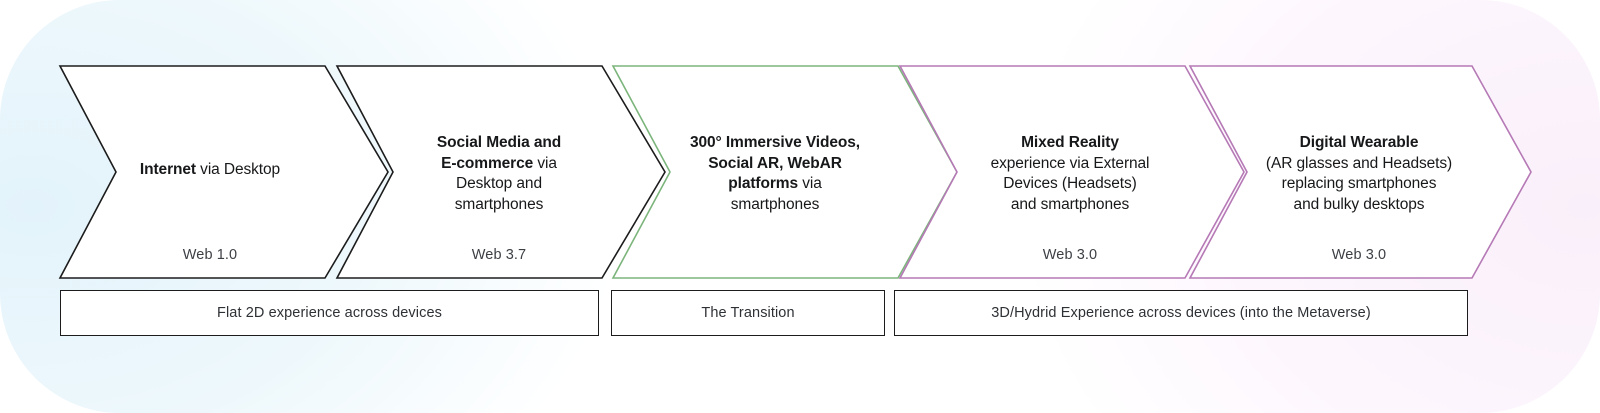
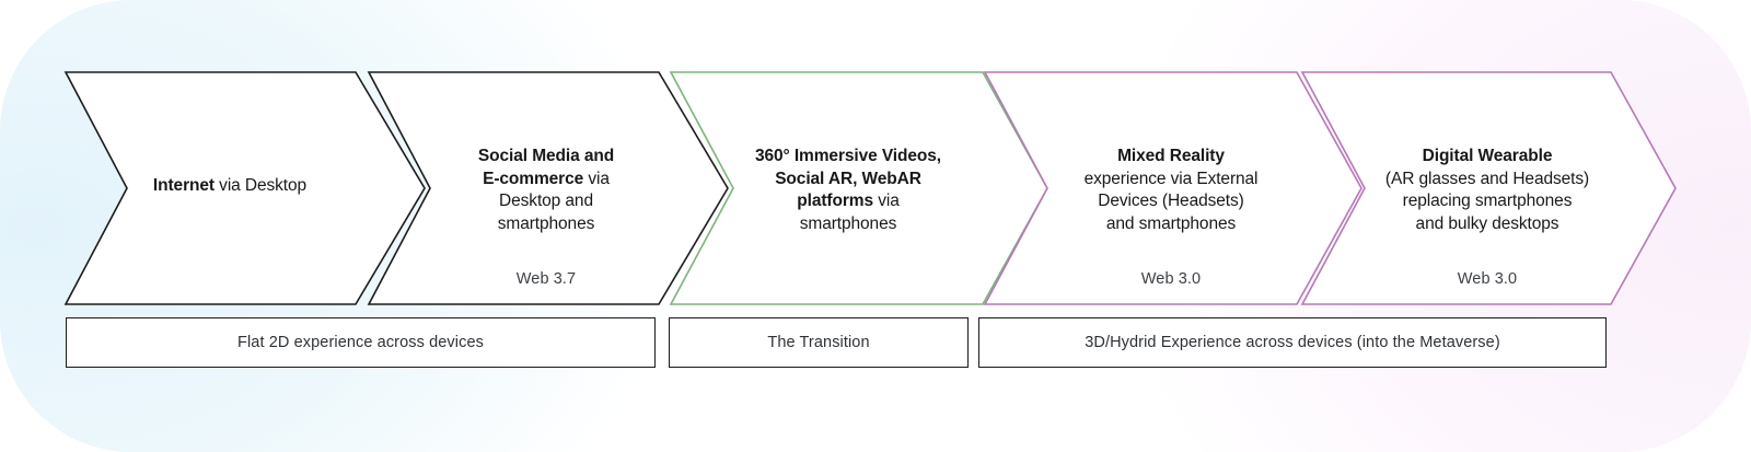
  Internet via Desktop
- Web 1.0
  Social Media and
  E-commerce via
  Desktop and
  smartphones
  Web 3.7
- 300° Immersive Videos,
+ 360° Immersive Videos,
  Social AR, WebAR
  platforms via
  smartphones
  Mixed Reality
  experience via External
  Devices (Headsets)
  and smartphones
  Web 3.0
  Digital Wearable
  (AR glasses and Headsets)
  replacing smartphones
  and bulky desktops
  Web 3.0
  Flat 2D experience across devices
  The Transition
  3D/Hydrid Experience across devices (into the Metaverse)
